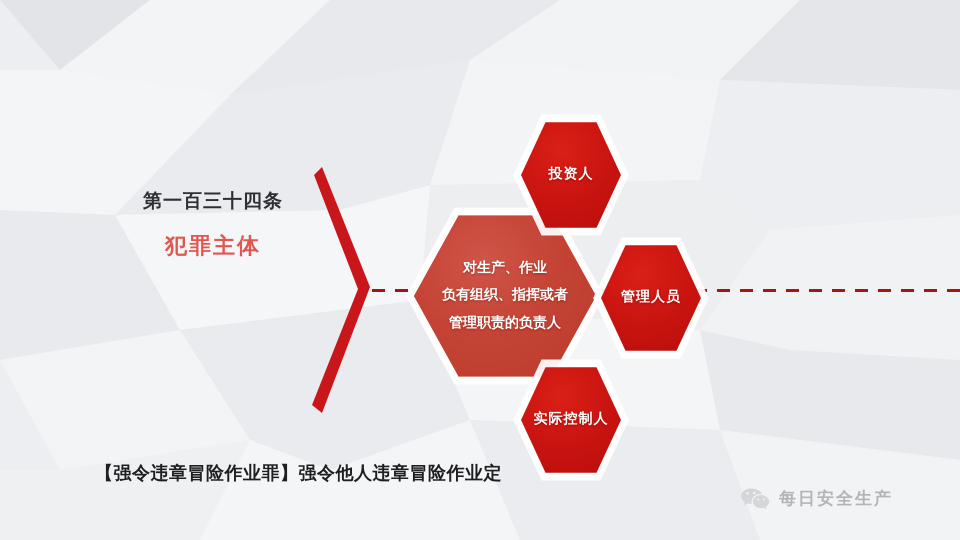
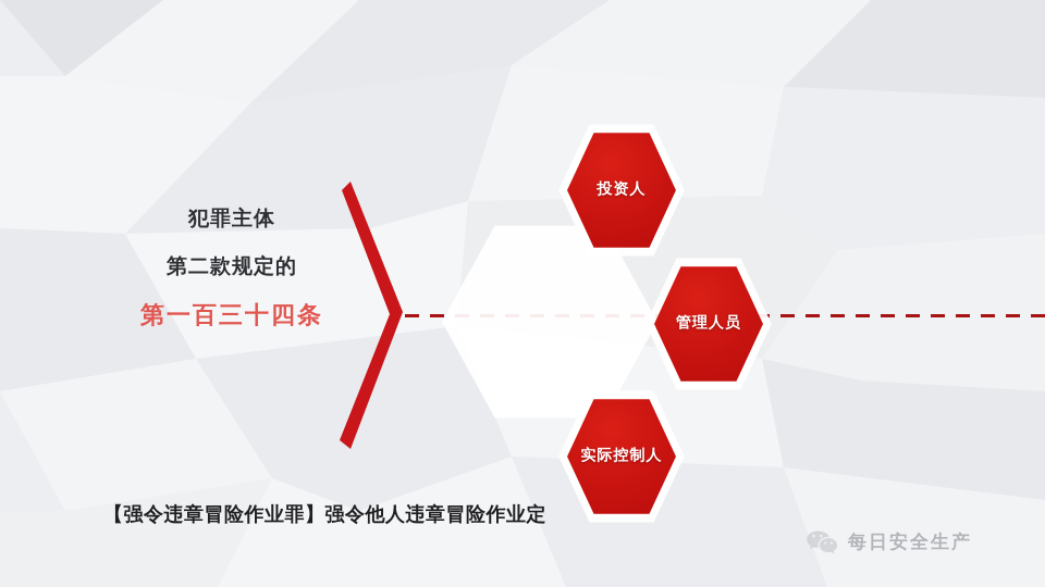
- 第一百三十四条
+ 犯罪主体
+ 第二款规定的
- 犯罪主体
+ 第一百三十四条
- 对生产、作业
- 负有组织、指挥或者
- 管理职责的负责人
  投资人
  管理人员
  实际控制人
  【强令违章冒险作业罪】强令他人违章冒险作业定
  每日安全生产
